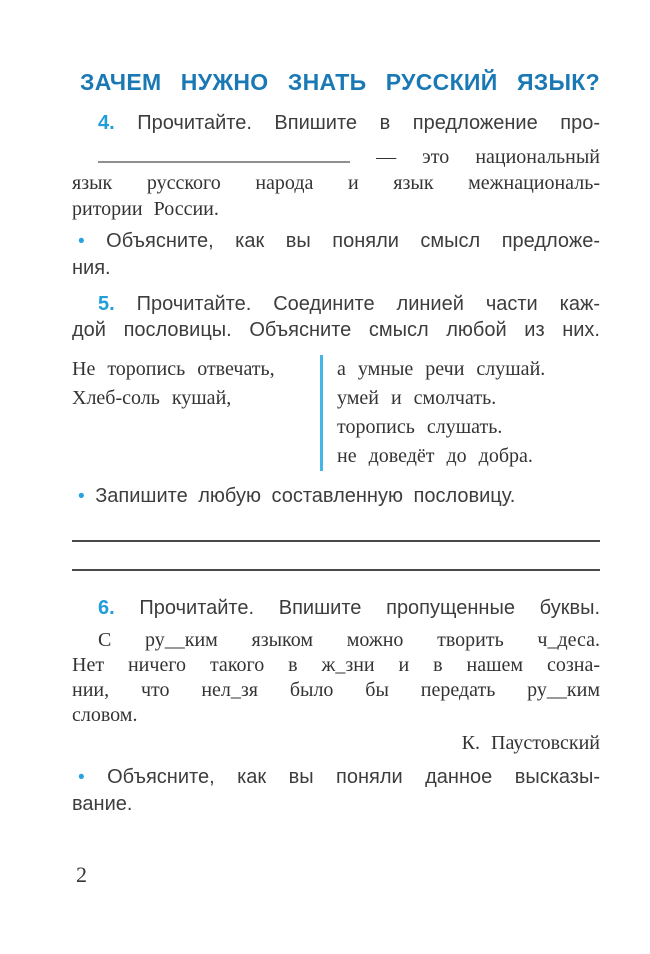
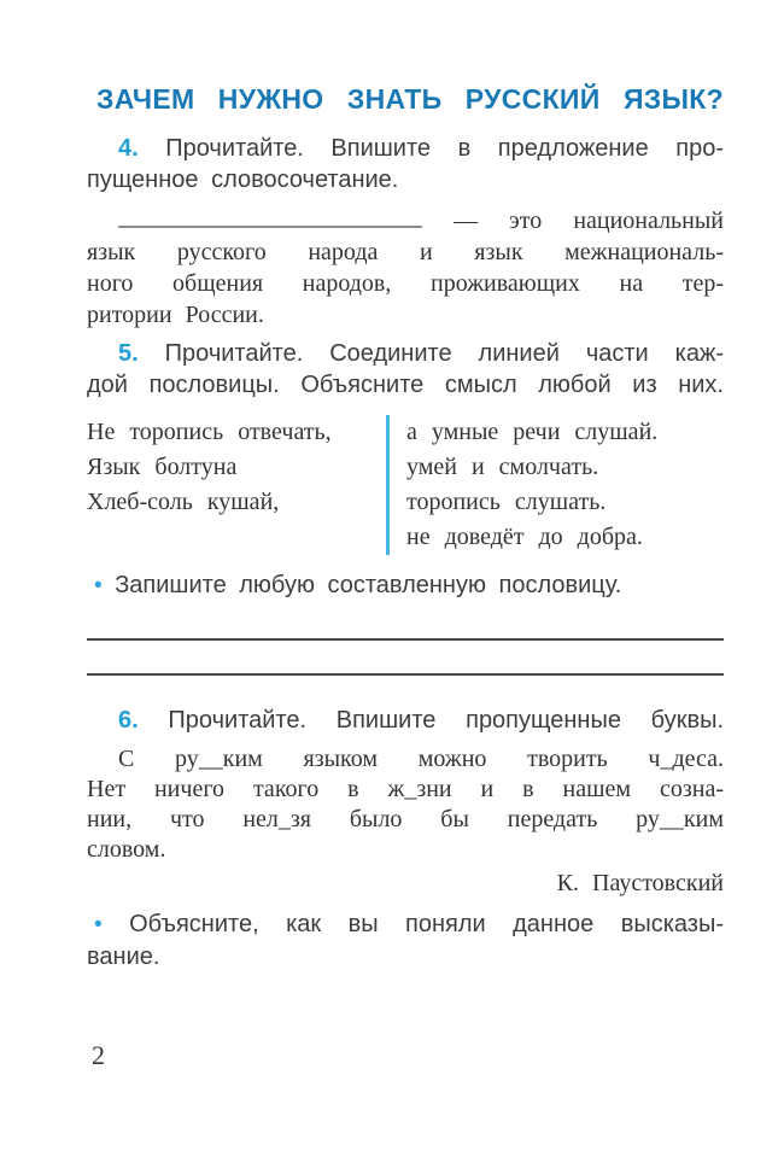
  ЗАЧЕМ НУЖНО ЗНАТЬ РУССКИЙ ЯЗЫК?
  4. Прочитайте. Впишите в предложение про-
+ пущенное словосочетание.
  — это национальный
  язык русского народа и язык межнациональ-
+ ного общения народов, проживающих на тер-
  ритории России.
- • Объясните, как вы поняли смысл предложе-
- ния.
  5. Прочитайте. Соедините линией части каж-
  дой пословицы. Объясните смысл любой из них.
  Не торопись отвечать,
+ Язык болтуна
  Хлеб-соль кушай,
  а умные речи слушай.
  умей и смолчать.
  торопись слушать.
  не доведёт до добра.
  • Запишите любую составленную пословицу.
  6. Прочитайте. Впишите пропущенные буквы.
  С ру__ким языком можно творить ч_деса.
  Нет ничего такого в ж_зни и в нашем созна-
  нии, что нел_зя было бы передать ру__ким
  словом.
  К. Паустовский
  • Объясните, как вы поняли данное высказы-
  вание.
  2
